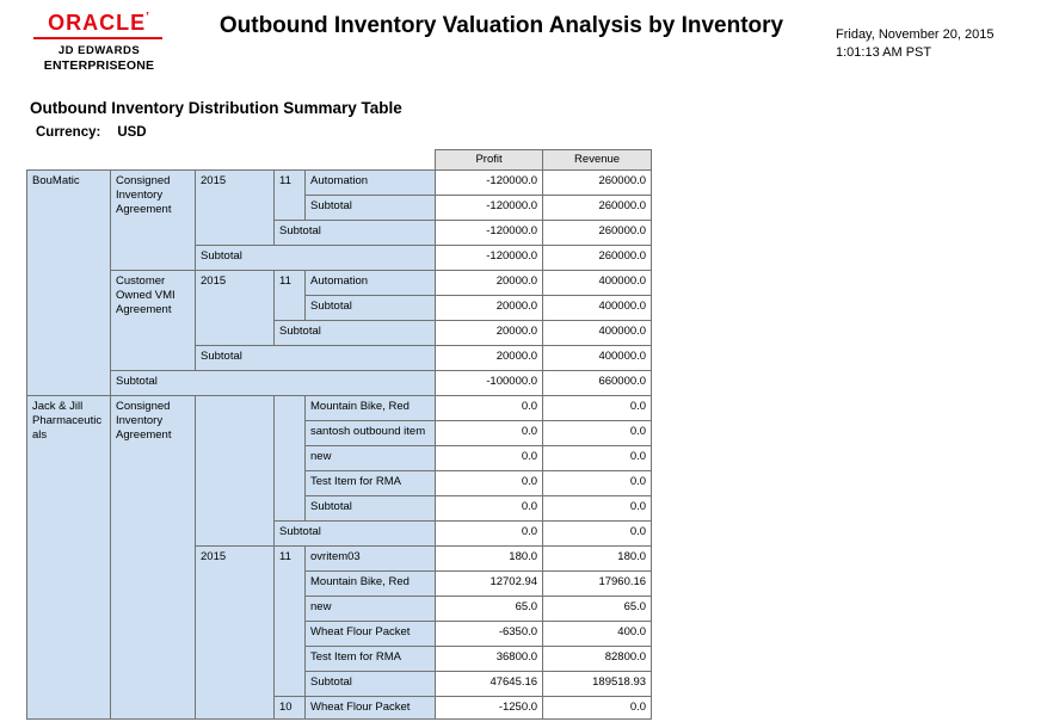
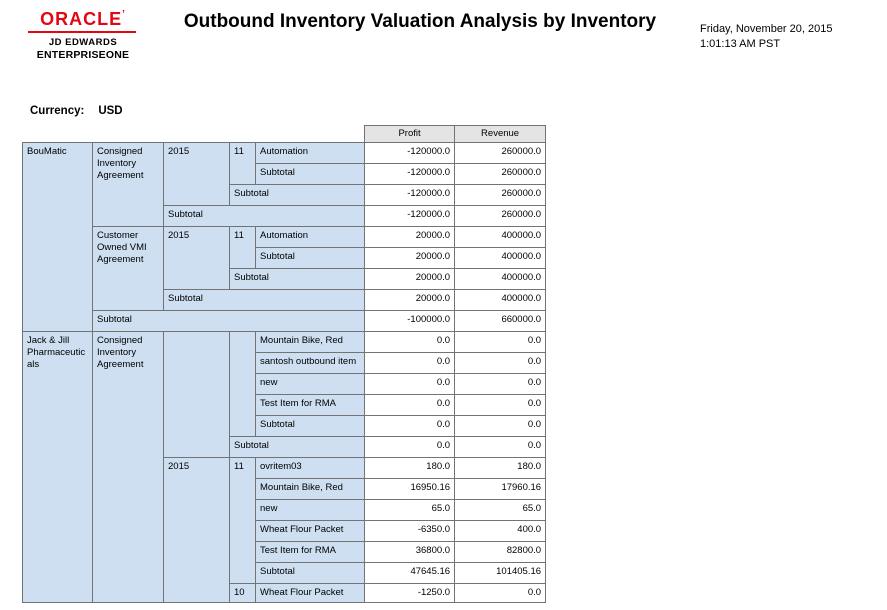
  ORACLE’
  JD EDWARDS
  ENTERPRISEONE
  Outbound Inventory Valuation Analysis by Inventory
  Friday, November 20, 2015
  1:01:13 AM PST
- Outbound Inventory Distribution Summary Table
  Currency: USD
  	Profit	Revenue
  BouMatic	Consigned Inventory Agreement	2015	11	Automation	-120000.0	260000.0
  Subtotal	-120000.0	260000.0
  Subtotal	-120000.0	260000.0
  Subtotal	-120000.0	260000.0
  Customer Owned VMI Agreement	2015	11	Automation	20000.0	400000.0
  Subtotal	20000.0	400000.0
  Subtotal	20000.0	400000.0
  Subtotal	20000.0	400000.0
  Subtotal	-100000.0	660000.0
  Jack & Jill Pharmaceuticals	Consigned Inventory Agreement			Mountain Bike, Red	0.0	0.0
  santosh outbound item	0.0	0.0
  new	0.0	0.0
  Test Item for RMA	0.0	0.0
  Subtotal	0.0	0.0
  Subtotal	0.0	0.0
  2015	11	ovritem03	180.0	180.0
- Mountain Bike, Red	12702.94	17960.16
+ Mountain Bike, Red	16950.16	17960.16
  new	65.0	65.0
  Wheat Flour Packet	-6350.0	400.0
  Test Item for RMA	36800.0	82800.0
- Subtotal	47645.16	189518.93
+ Subtotal	47645.16	101405.16
  10	Wheat Flour Packet	-1250.0	0.0
